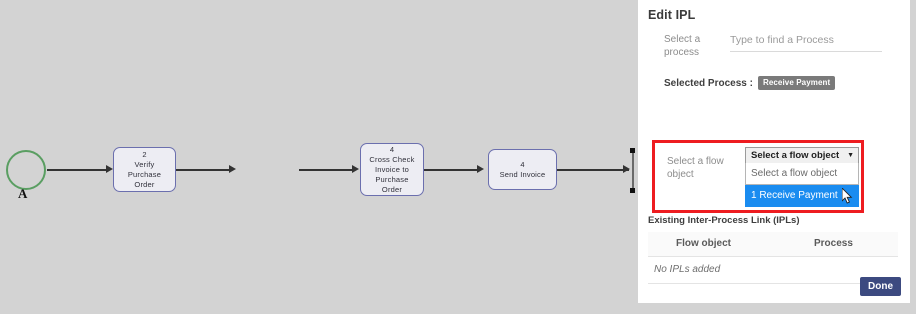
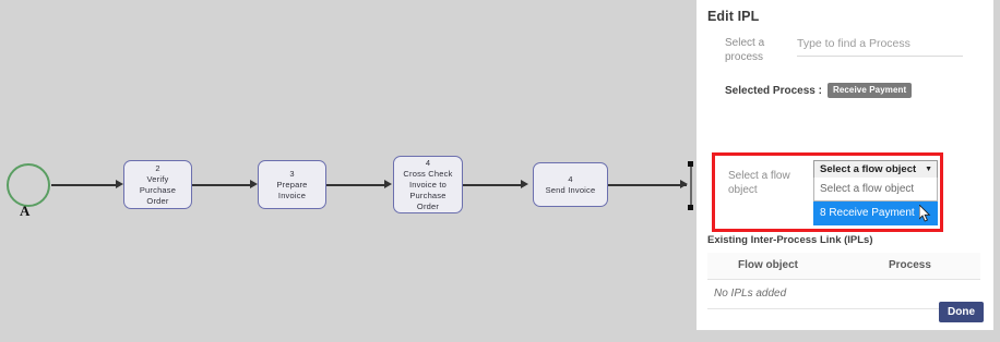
  A
  2
  Verify
  Purchase
  Order
+ 3
+ Prepare
+ Invoice
  4
  Cross Check
  Invoice to
  Purchase
  Order
  4
  Send Invoice
  Edit IPL
  Select a process
  Type to find a Process
  Selected Process :
  Receive Payment
  Select a flow object
  Select a flow object
  Select a flow object
- 1 Receive Payment
+ 8 Receive Payment
  Existing Inter-Process Link (IPLs)
  Flow object	Process
  No IPLs added
  Done
